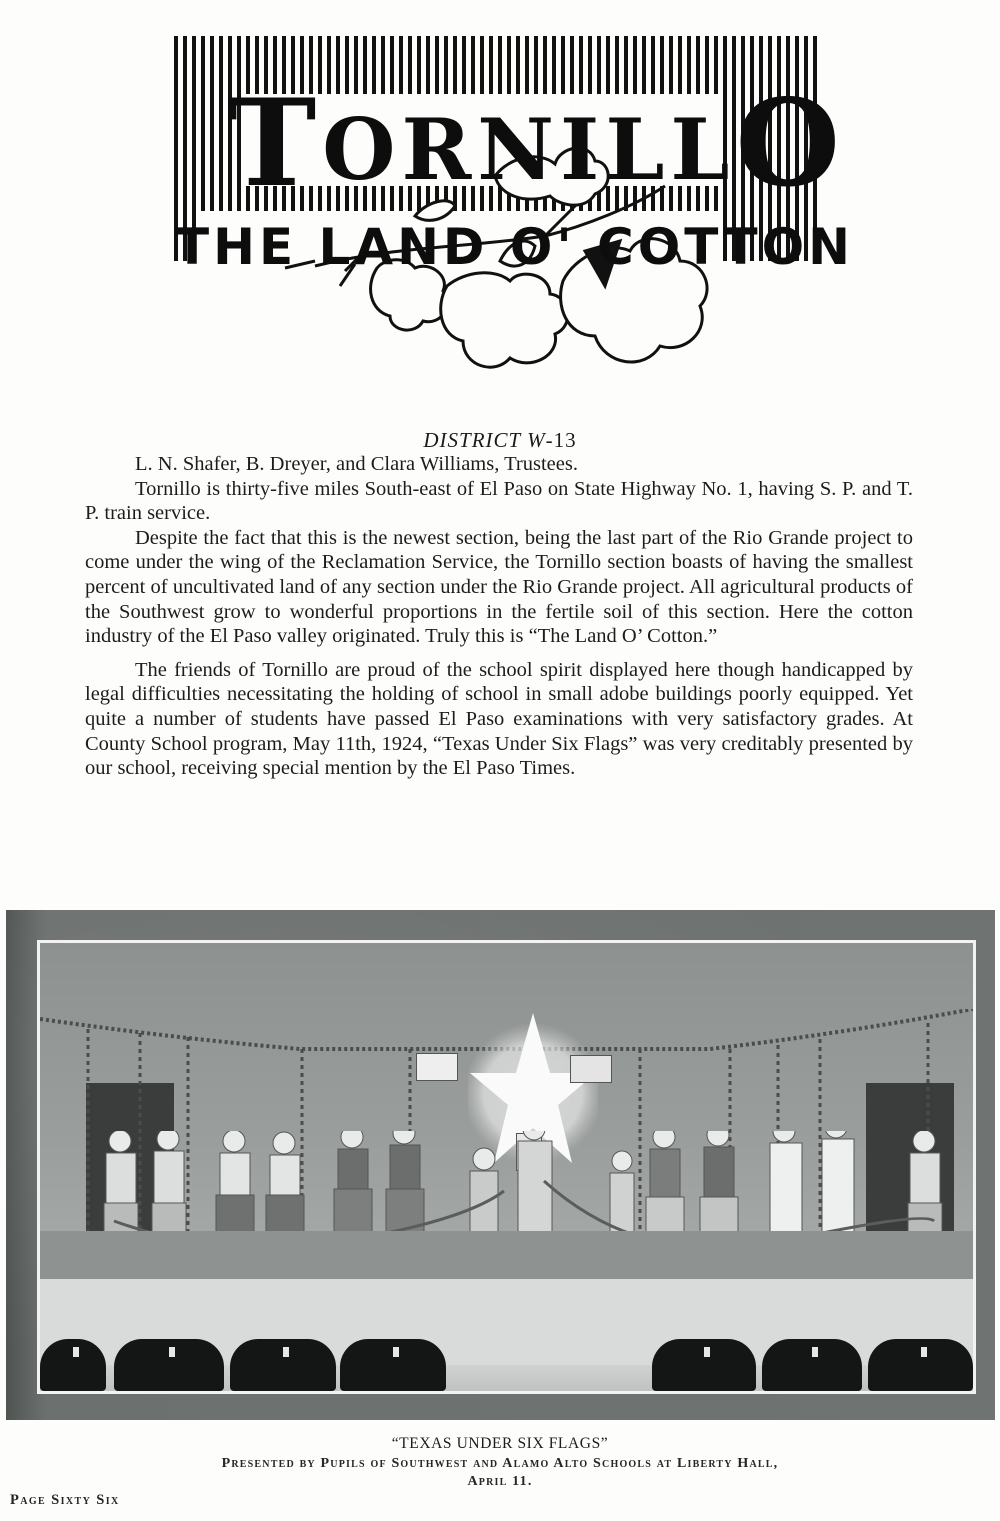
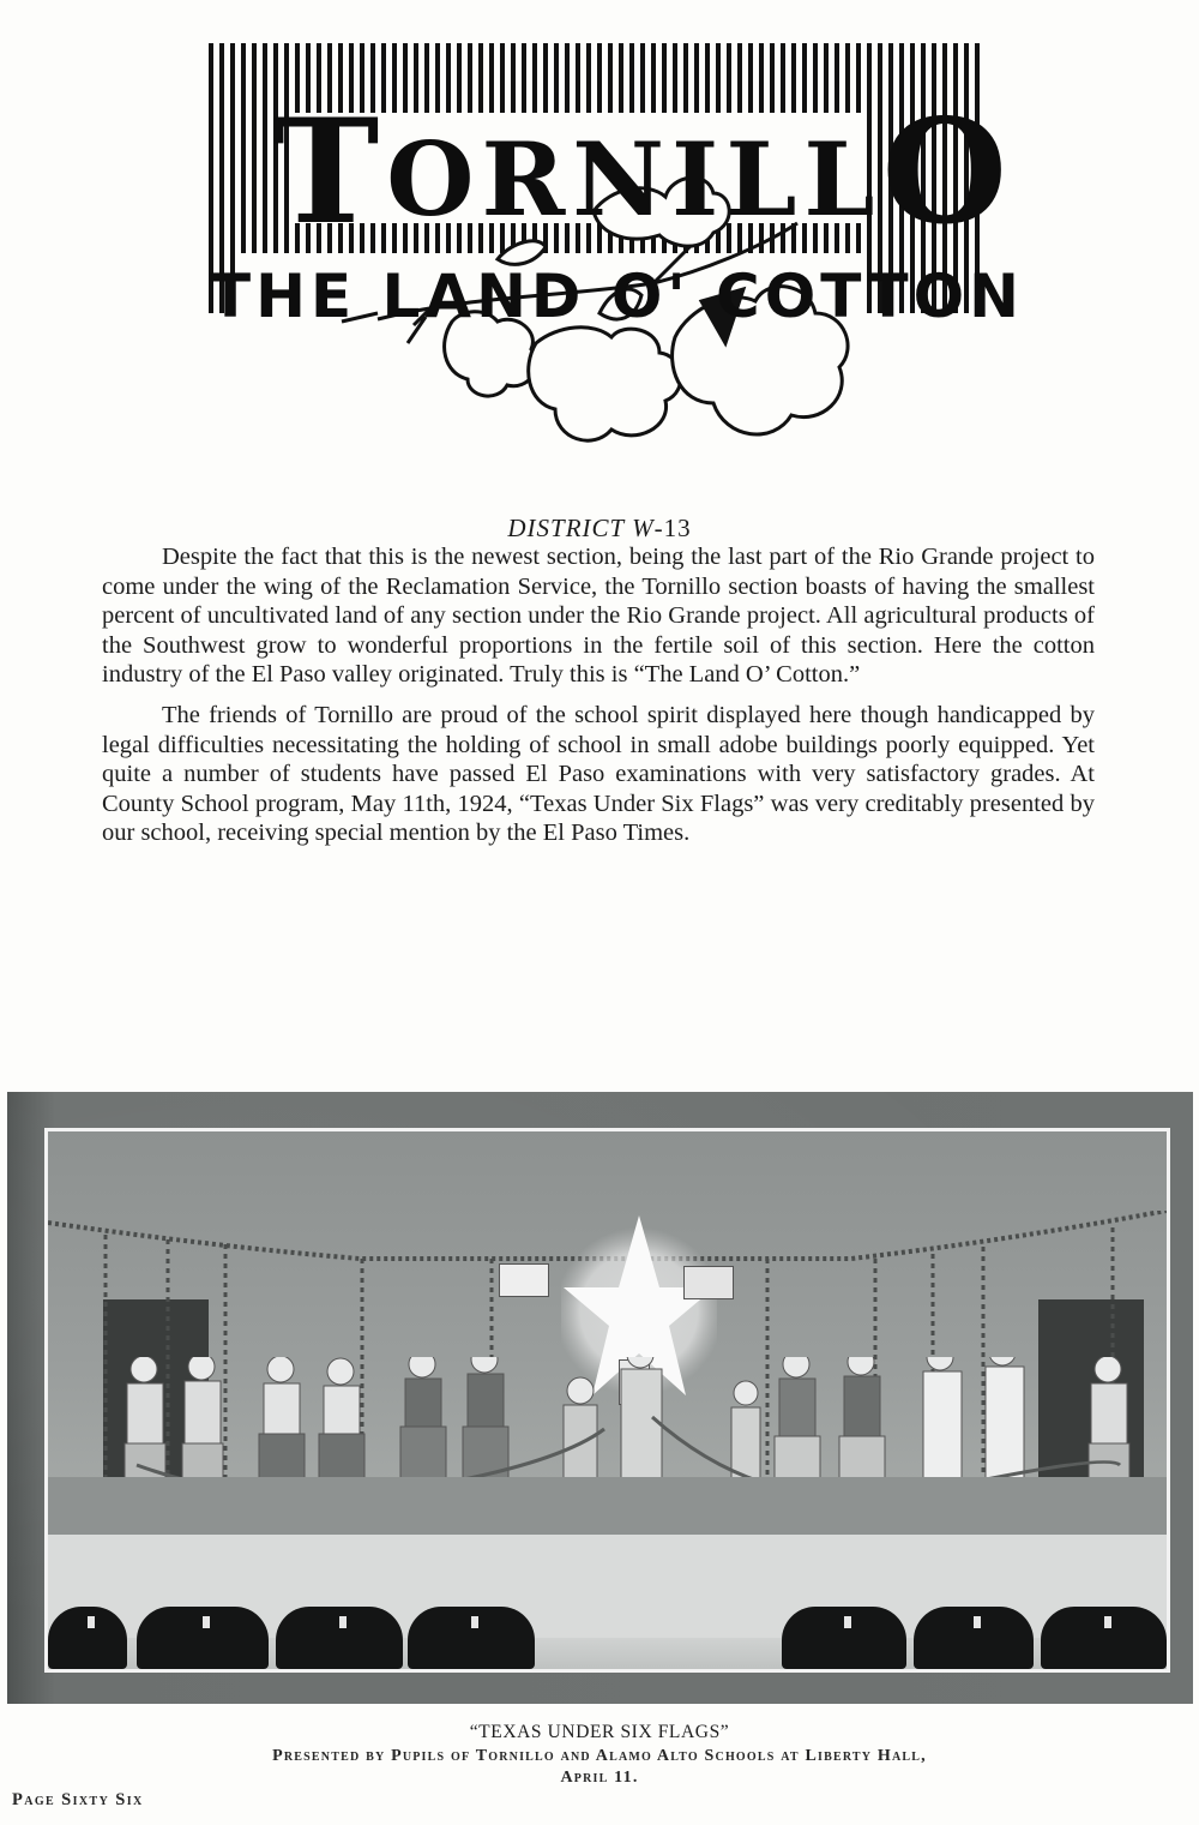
  TORNILLO
  THE LAND O' COTTON
  DISTRICT W-13
- L. N. Shafer, B. Dreyer, and Clara Williams, Trustees.
- Tornillo is thirty-five miles South-east of El Paso on State Highway No. 1, having S. P. and T. P. train service.
  Despite the fact that this is the newest section, being the last part of the Rio Grande project to come under the wing of the Reclamation Service, the Tornillo section boasts of having the smallest percent of uncultivated land of any section under the Rio Grande project. All agricultural products of the Southwest grow to wonderful proportions in the fertile soil of this section. Here the cotton industry of the El Paso valley originated. Truly this is “The Land O’ Cotton.”
  The friends of Tornillo are proud of the school spirit displayed here though handicapped by legal difficulties necessitating the holding of school in small adobe buildings poorly equipped. Yet quite a number of students have passed El Paso examinations with very satisfactory grades. At County School program, May 11th, 1924, “Texas Under Six Flags” was very creditably presented by our school, receiving special mention by the El Paso Times.
  “TEXAS UNDER SIX FLAGS”
- Presented by Pupils of Southwest and Alamo Alto Schools at Liberty Hall,
+ Presented by Pupils of Tornillo and Alamo Alto Schools at Liberty Hall,
  April 11.
  Page Sixty Six
